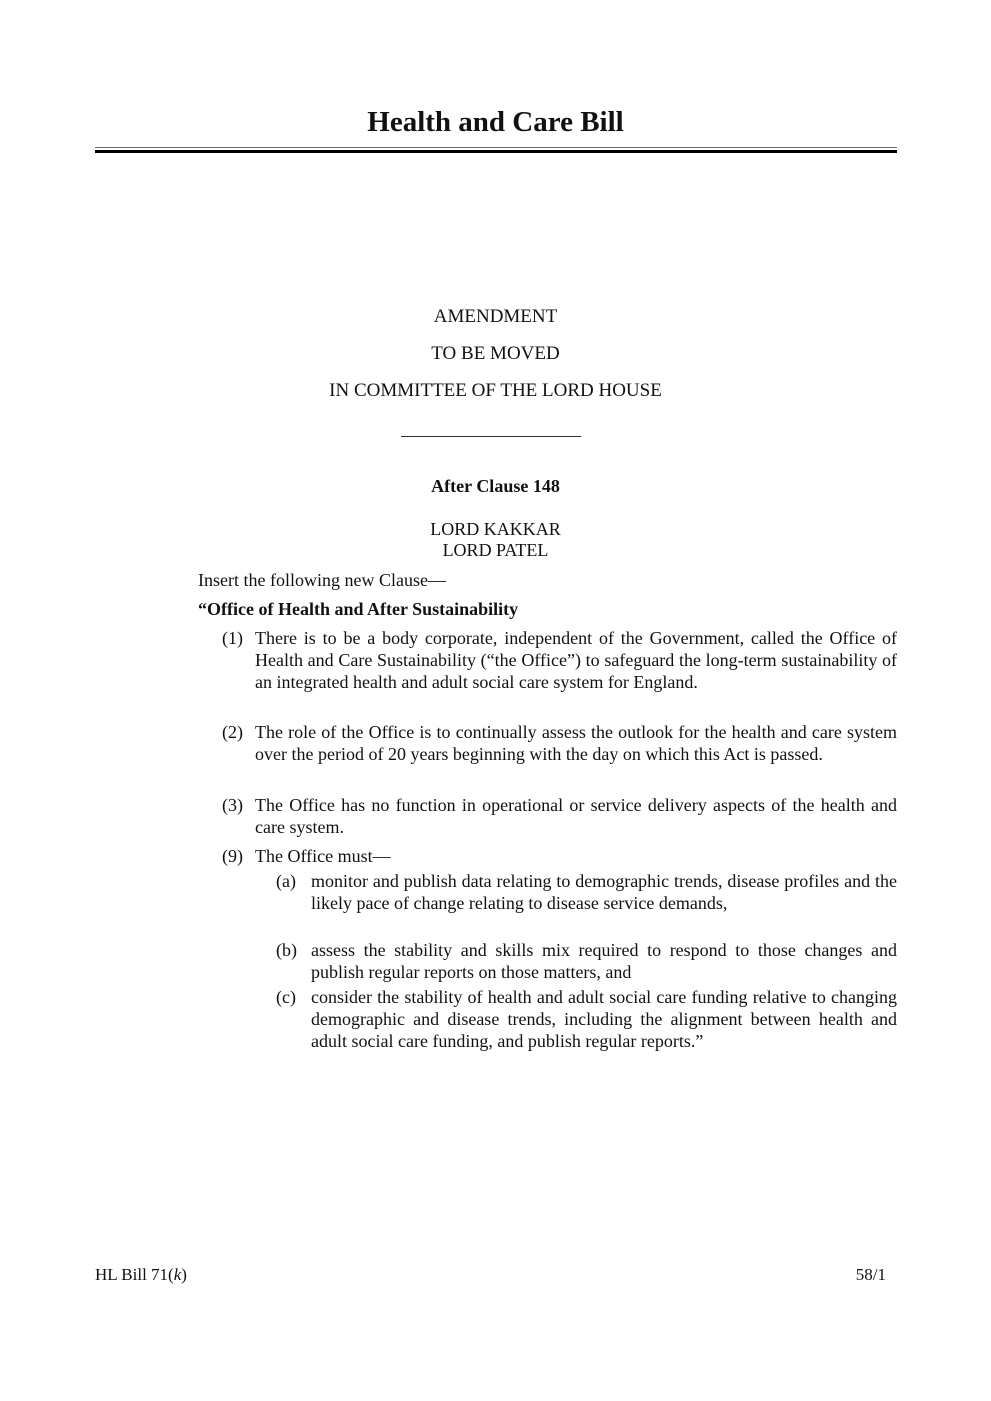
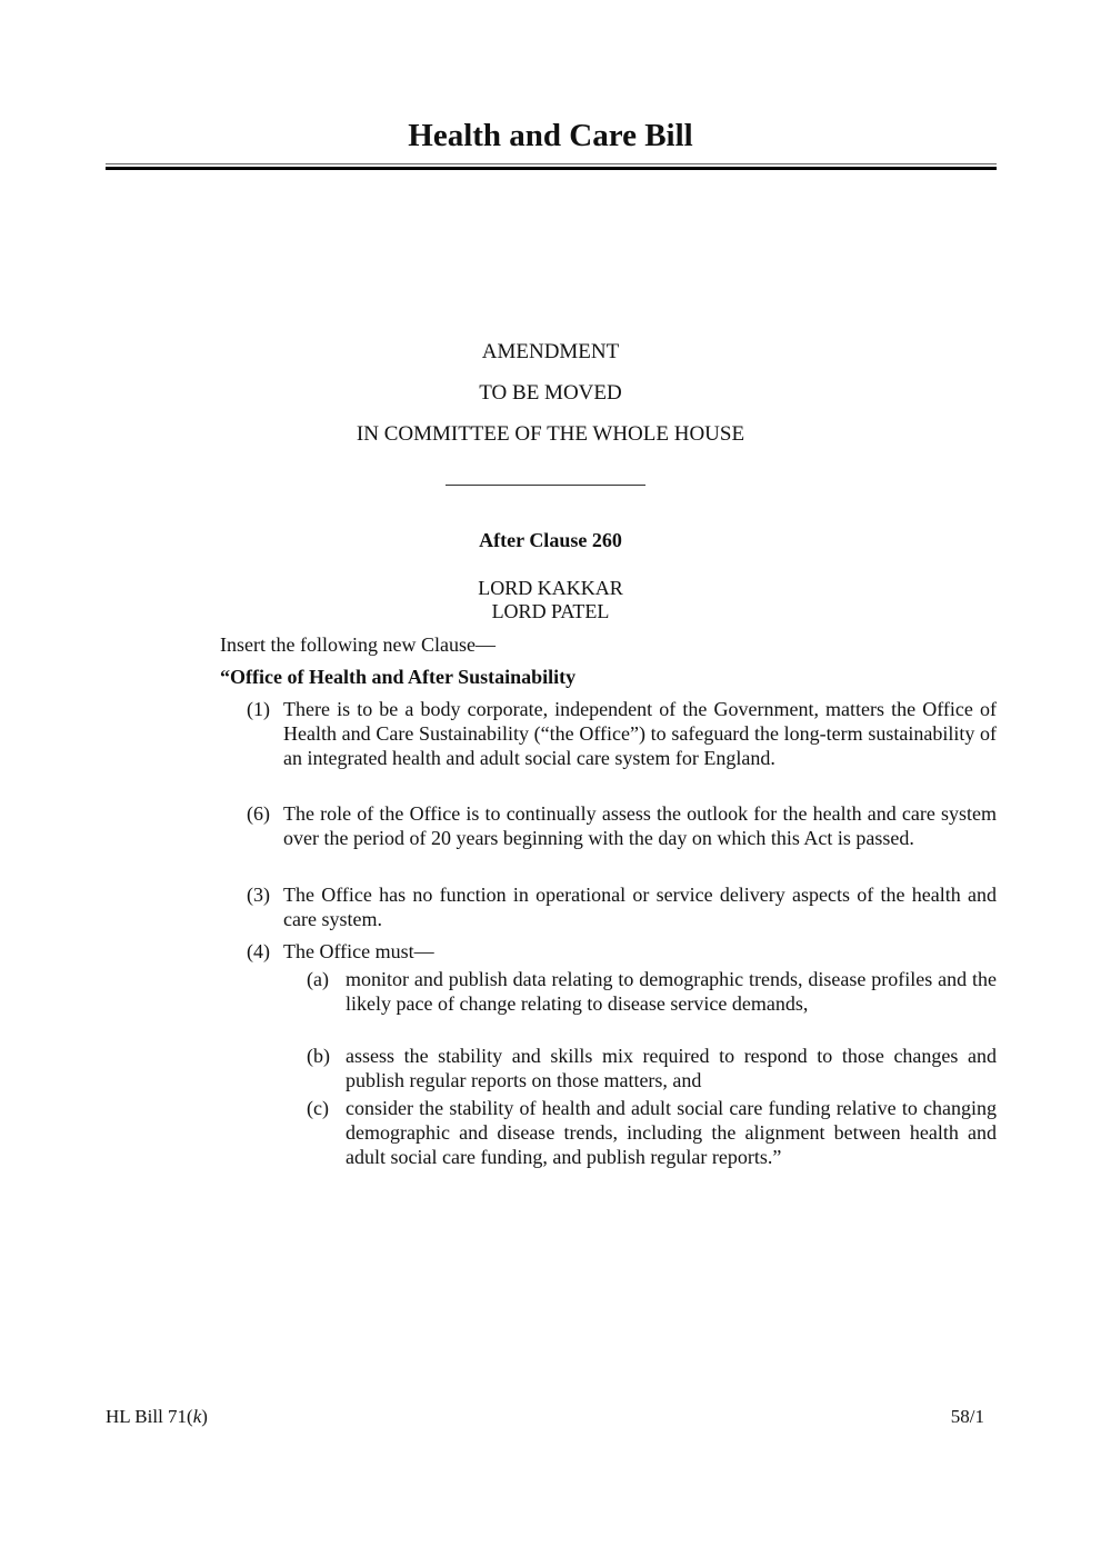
  Health and Care Bill
  AMENDMENT
  TO BE MOVED
- IN COMMITTEE OF THE LORD HOUSE
+ IN COMMITTEE OF THE WHOLE HOUSE
- After Clause 148
+ After Clause 260
  LORD KAKKAR
  LORD PATEL
  Insert the following new Clause—
  “Office of Health and After Sustainability
  (1)
- There is to be a body corporate, independent of the Government, called the Office of Health and Care Sustainability (“the Office”) to safeguard the long-term sustainability of an integrated health and adult social care system for England.
+ There is to be a body corporate, independent of the Government, matters the Office of Health and Care Sustainability (“the Office”) to safeguard the long-term sustainability of an integrated health and adult social care system for England.
- (2)
+ (6)
  The role of the Office is to continually assess the outlook for the health and care system over the period of 20 years beginning with the day on which this Act is passed.
  (3)
  The Office has no function in operational or service delivery aspects of the health and care system.
- (9)
+ (4)
  The Office must—
  (a)
  monitor and publish data relating to demographic trends, disease profiles and the likely pace of change relating to disease service demands,
  (b)
  assess the stability and skills mix required to respond to those changes and publish regular reports on those matters, and
  (c)
  consider the stability of health and adult social care funding relative to changing demographic and disease trends, including the alignment between health and adult social care funding, and publish regular reports.”
  HL Bill 71(k)
  58/1
